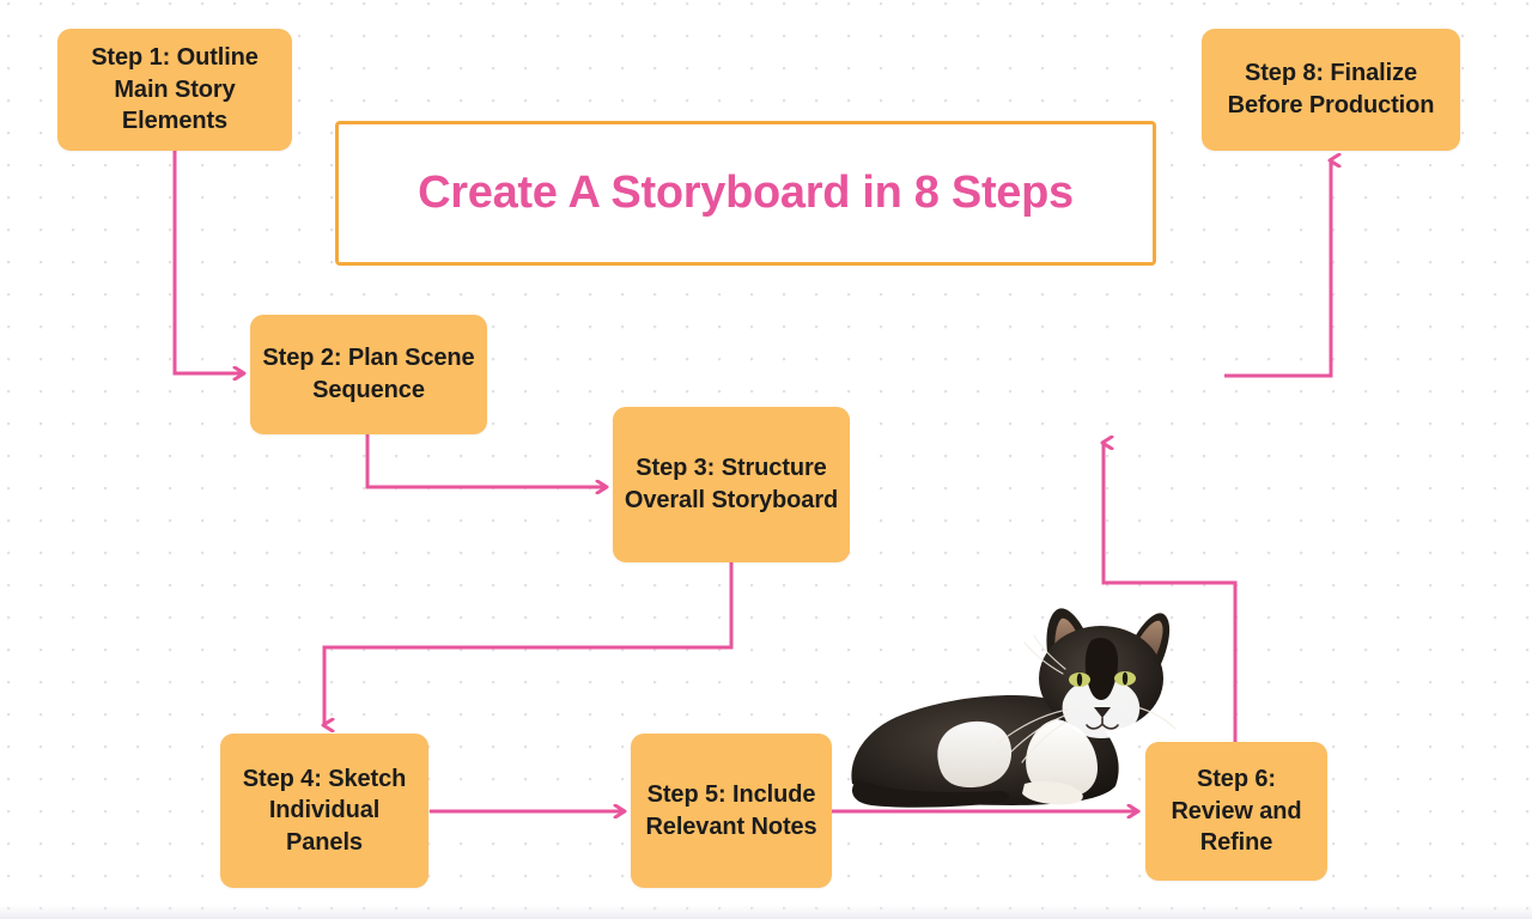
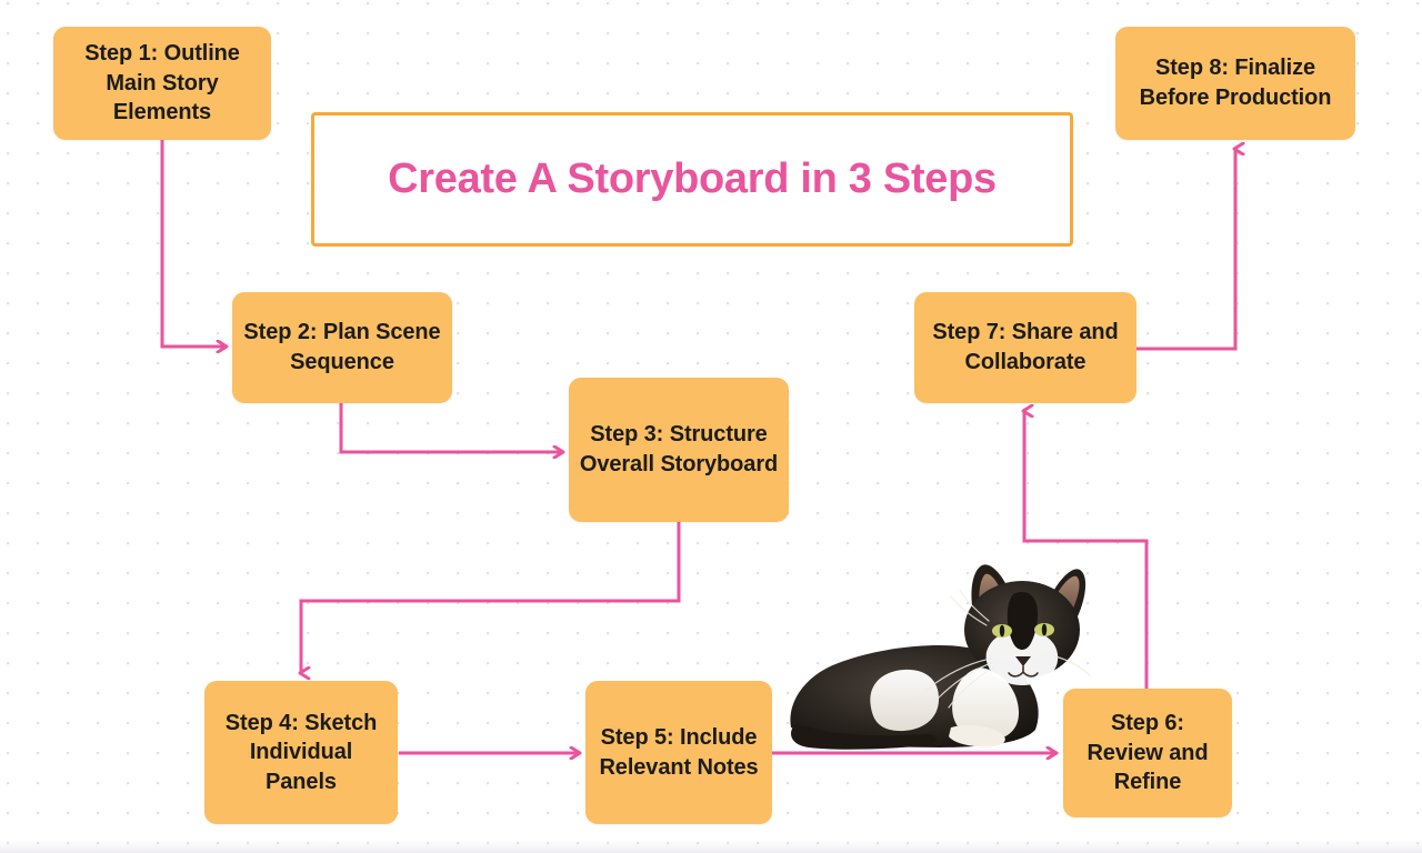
- Create A Storyboard in 8 Steps
+ Create A Storyboard in 3 Steps
  Step 1: Outline Main Story Elements
  Step 2: Plan Scene Sequence
  Step 3: Structure Overall Storyboard
  Step 4: Sketch Individual Panels
  Step 5: Include Relevant Notes
  Step 6: Review and Refine
+ Step 7: Share and Collaborate
  Step 8: Finalize Before Production
